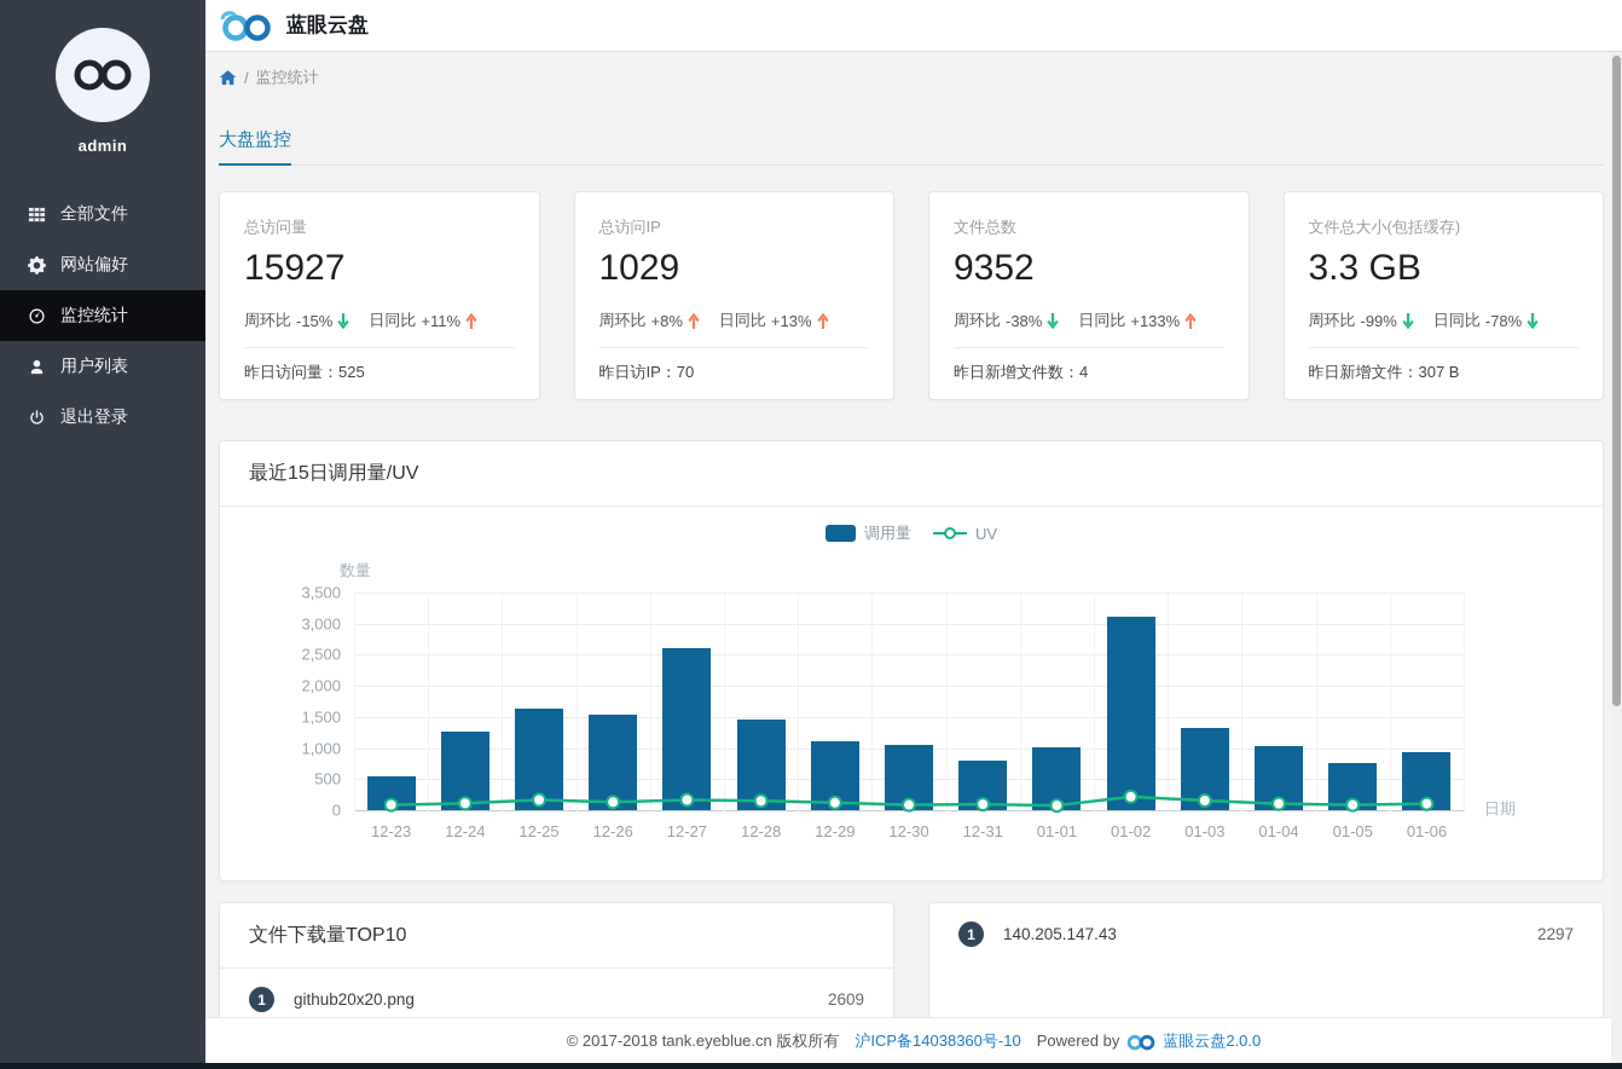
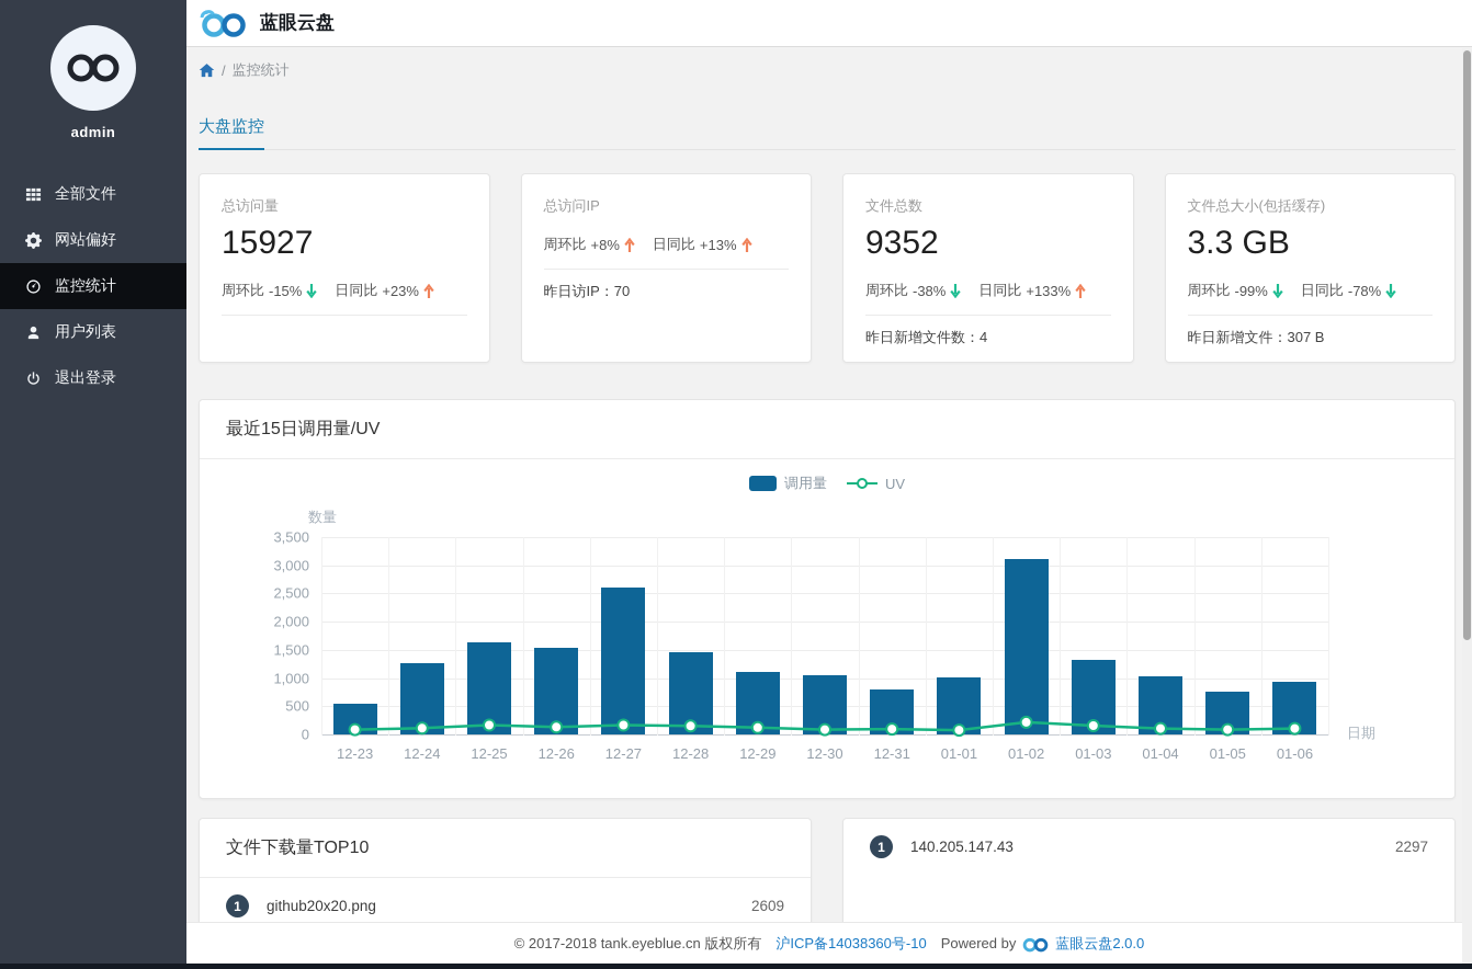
  admin
  全部文件
  网站偏好
  监控统计
  用户列表
  退出登录
  蓝眼云盘
  /
  监控统计
  大盘监控
  总访问量
  15927
  周环比
  -15%
  日同比
- +11%
+ +23%
- 昨日访问量：525
  总访问IP
- 1029
  周环比
  +8%
  日同比
  +13%
  昨日访IP：70
  文件总数
  9352
  周环比
  -38%
  日同比
  +133%
  昨日新增文件数：4
  文件总大小(包括缓存)
  3.3 GB
  周环比
  -99%
  日同比
  -78%
  昨日新增文件：307 B
  最近15日调用量/UV
  调用量
  UV
  数量
  日期
  3,500
  3,000
  2,500
  2,000
  1,500
  1,000
  500
  0
  12-23
  12-24
  12-25
  12-26
  12-27
  12-28
  12-29
  12-30
  12-31
  01-01
  01-02
  01-03
  01-04
  01-05
  01-06
  文件下载量TOP10
  1
  github20x20.png
  2609
  1
  140.205.147.43
  2297
  © 2017-2018 tank.eyeblue.cn 版权所有
  沪ICP备14038360号-10
  Powered by
  蓝眼云盘2.0.0
